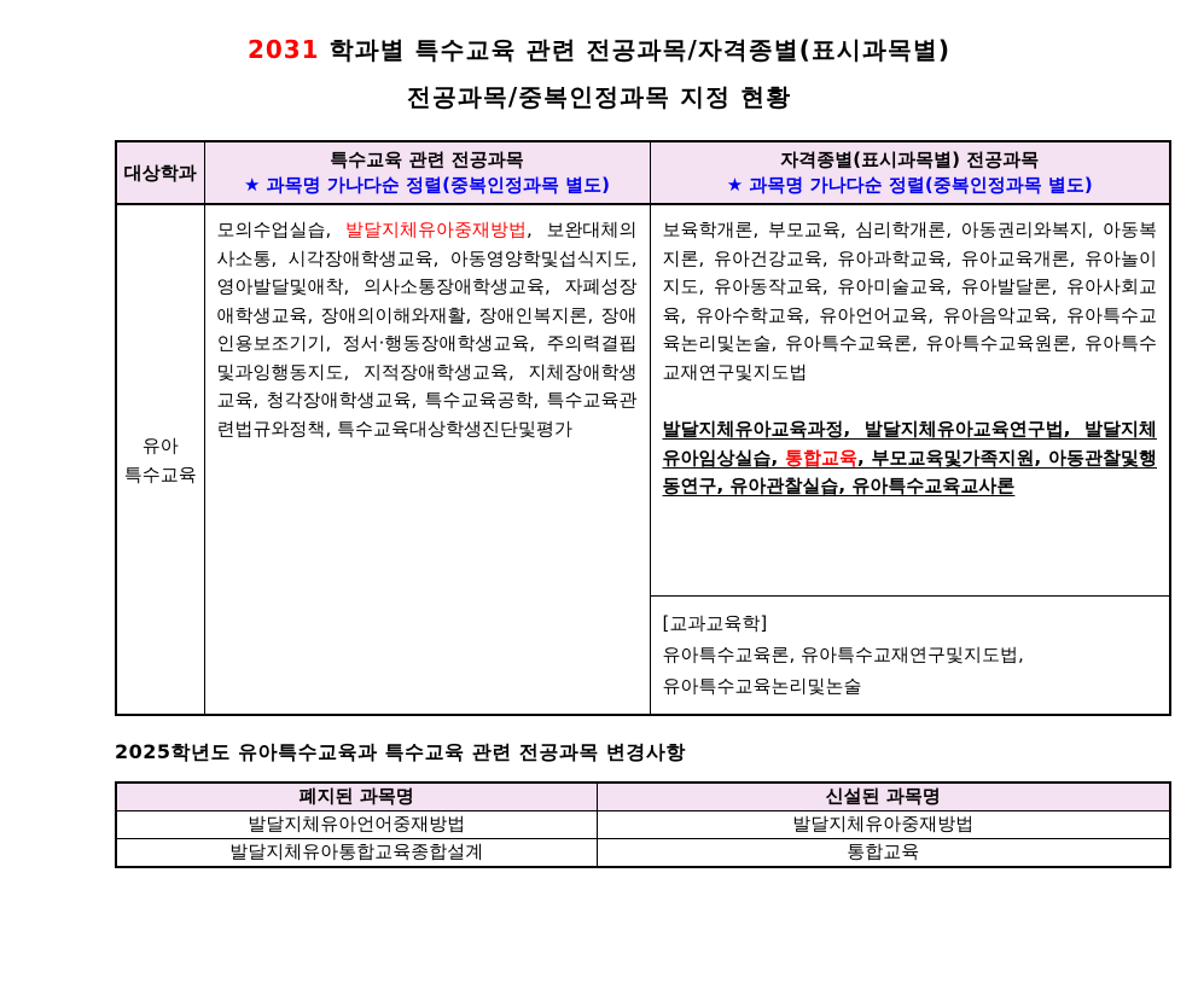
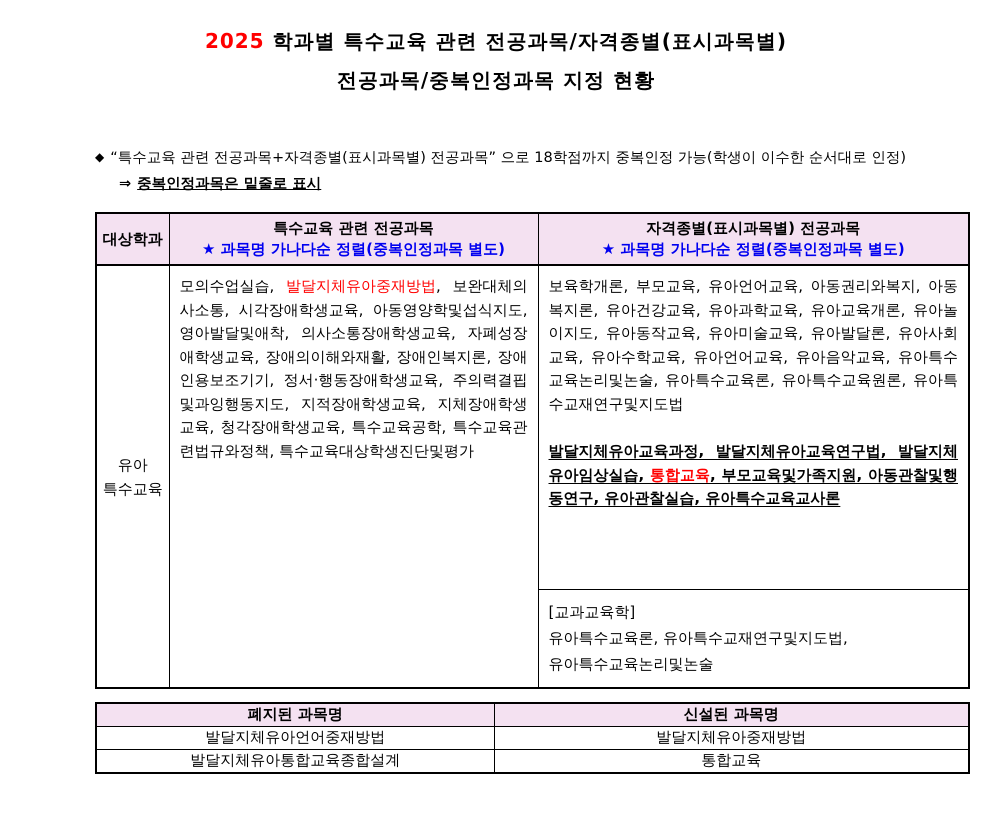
- 2031 학과별 특수교육 관련 전공과목/자격종별(표시과목별)
+ 2025 학과별 특수교육 관련 전공과목/자격종별(표시과목별)
  전공과목/중복인정과목 지정 현황
+ ◆ “특수교육 관련 전공과목+자격종별(표시과목별) 전공과목” 으로 18학점까지 중복인정 가능(학생이 이수한 순서대로 인정)
+ ⇒ 중복인정과목은 밑줄로 표시
  대상학과	특수교육 관련 전공과목 ★ 과목명 가나다순 정렬(중복인정과목 별도)	자격종별(표시과목별) 전공과목 ★ 과목명 가나다순 정렬(중복인정과목 별도)
- 유아 특수교육	모의수업실습, 발달지체유아중재방법, 보완대체의사소통, 시각장애학생교육, 아동영양학및섭식지도, 영아발달및애착, 의사소통장애학생교육, 자폐성장애학생교육, 장애의이해와재활, 장애인복지론, 장애인용보조기기, 정서·행동장애학생교육, 주의력결핍및과잉행동지도, 지적장애학생교육, 지체장애학생교육, 청각장애학생교육, 특수교육공학, 특수교육관련법규와정책, 특수교육대상학생진단및평가	보육학개론, 부모교육, 심리학개론, 아동권리와복지, 아동복지론, 유아건강교육, 유아과학교육, 유아교육개론, 유아놀이지도, 유아동작교육, 유아미술교육, 유아발달론, 유아사회교육, 유아수학교육, 유아언어교육, 유아음악교육, 유아특수교육논리및논술, 유아특수교육론, 유아특수교육원론, 유아특수교재연구및지도법발달지체유아교육과정, 발달지체유아교육연구법, 발달지체유아임상실습, 통합교육, 부모교육및가족지원, 아동관찰및행동연구, 유아관찰실습, 유아특수교육교사론
+ 유아 특수교육	모의수업실습, 발달지체유아중재방법, 보완대체의사소통, 시각장애학생교육, 아동영양학및섭식지도, 영아발달및애착, 의사소통장애학생교육, 자폐성장애학생교육, 장애의이해와재활, 장애인복지론, 장애인용보조기기, 정서·행동장애학생교육, 주의력결핍및과잉행동지도, 지적장애학생교육, 지체장애학생교육, 청각장애학생교육, 특수교육공학, 특수교육관련법규와정책, 특수교육대상학생진단및평가	보육학개론, 부모교육, 유아언어교육, 아동권리와복지, 아동복지론, 유아건강교육, 유아과학교육, 유아교육개론, 유아놀이지도, 유아동작교육, 유아미술교육, 유아발달론, 유아사회교육, 유아수학교육, 유아언어교육, 유아음악교육, 유아특수교육논리및논술, 유아특수교육론, 유아특수교육원론, 유아특수교재연구및지도법발달지체유아교육과정, 발달지체유아교육연구법, 발달지체유아임상실습, 통합교육, 부모교육및가족지원, 아동관찰및행동연구, 유아관찰실습, 유아특수교육교사론
  [교과교육학] 유아특수교육론, 유아특수교재연구및지도법, 유아특수교육논리및논술
- 2025학년도 유아특수교육과 특수교육 관련 전공과목 변경사항
  폐지된 과목명	신설된 과목명
  발달지체유아언어중재방법	발달지체유아중재방법
  발달지체유아통합교육종합설계	통합교육
